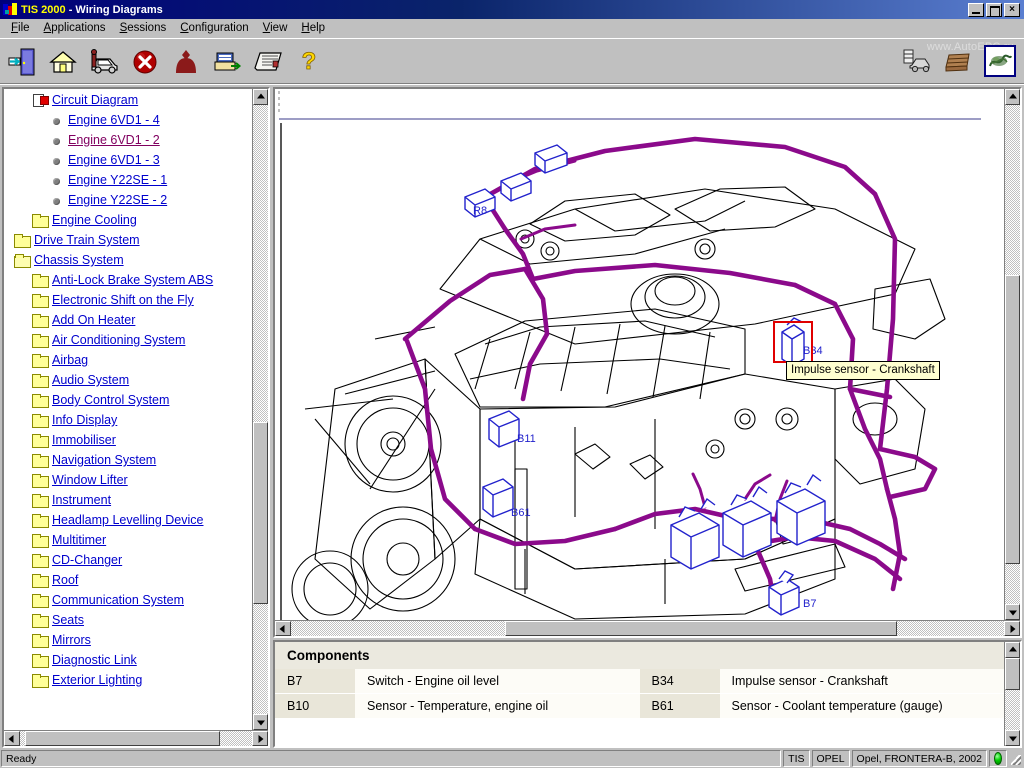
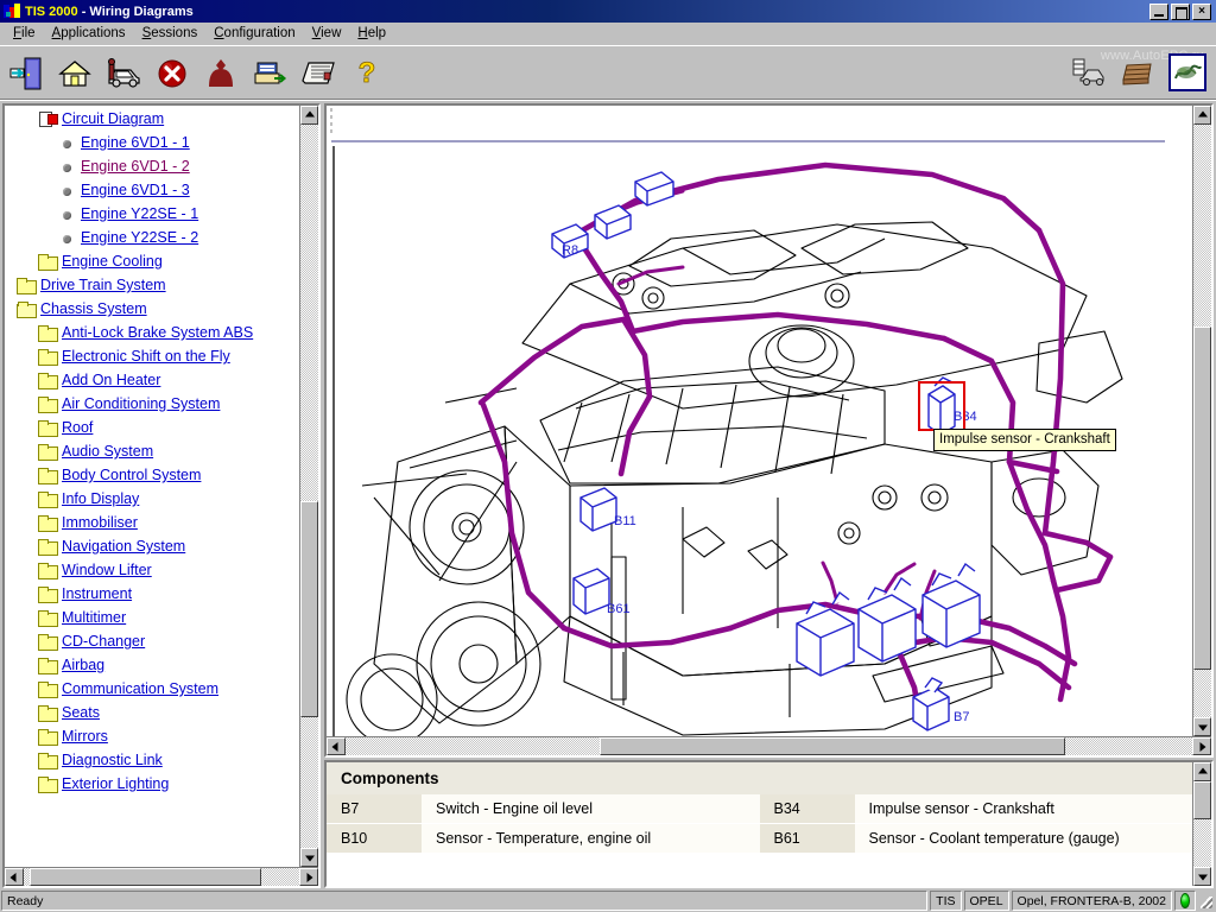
  TIS 2000 - Wiring Diagrams
  ×
  File
  Applications
  Sessions
  Configuration
  View
  Help
  ?
  Circuit Diagram
- Engine 6VD1 - 4
+ Engine 6VD1 - 1
  Engine 6VD1 - 2
  Engine 6VD1 - 3
  Engine Y22SE - 1
  Engine Y22SE - 2
  Engine Cooling
  Drive Train System
  Chassis System
  Anti-Lock Brake System ABS
  Electronic Shift on the Fly
  Add On Heater
  Air Conditioning System
- Airbag
+ Roof
  Audio System
  Body Control System
  Info Display
  Immobiliser
  Navigation System
  Window Lifter
  Instrument
- Headlamp Levelling Device
  Multitimer
  CD-Changer
- Roof
+ Airbag
  Communication System
  Seats
  Mirrors
  Diagnostic Link
  Exterior Lighting
  R8
  B11
  B61
  B34
  B7
  Impulse sensor - Crankshaft
  Components
  B7	Switch - Engine oil level	B34	Impulse sensor - Crankshaft
  B10	Sensor - Temperature, engine oil	B61	Sensor - Coolant temperature (gauge)
  Ready
  TIS
  OPEL
  Opel, FRONTERA-B, 2002
